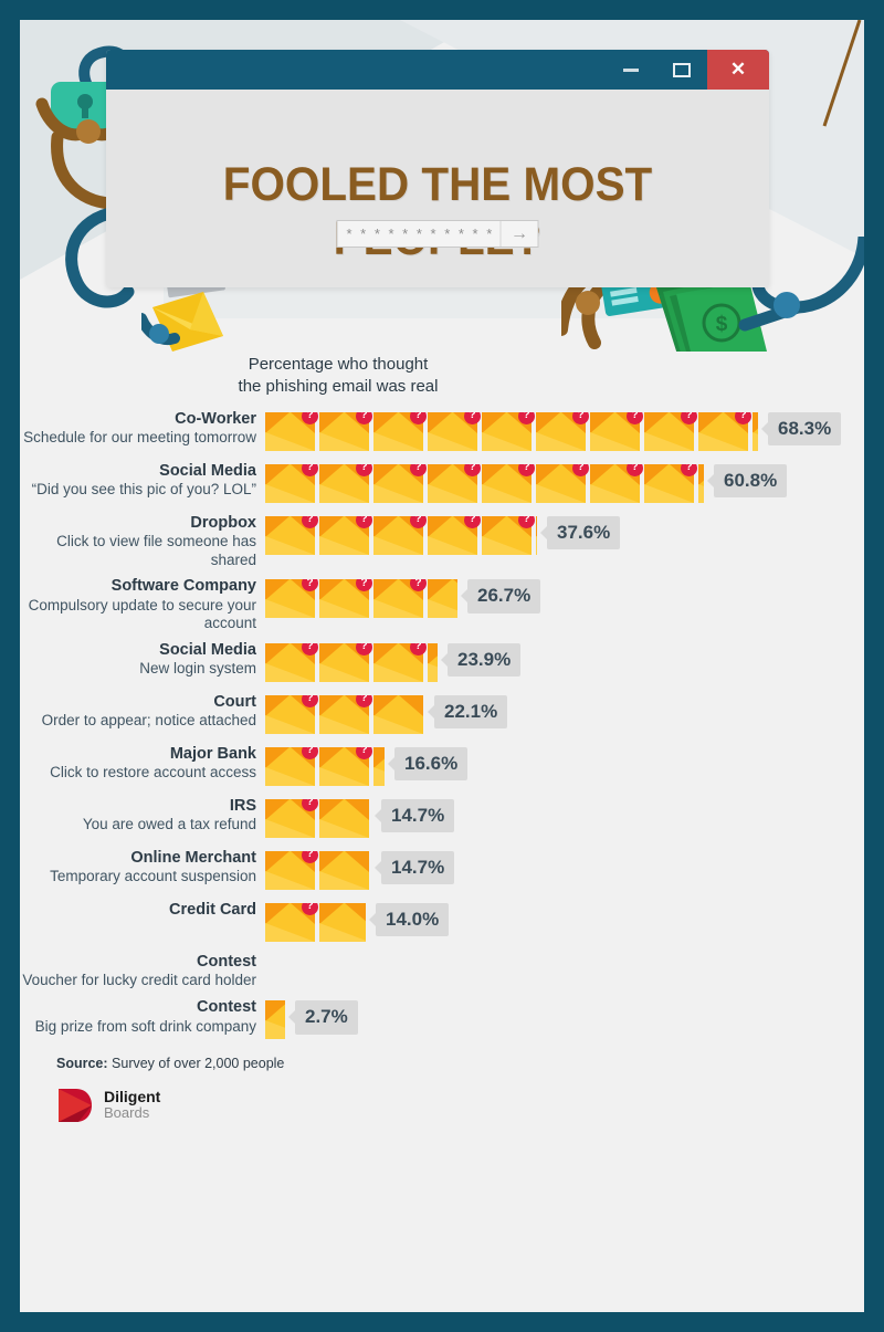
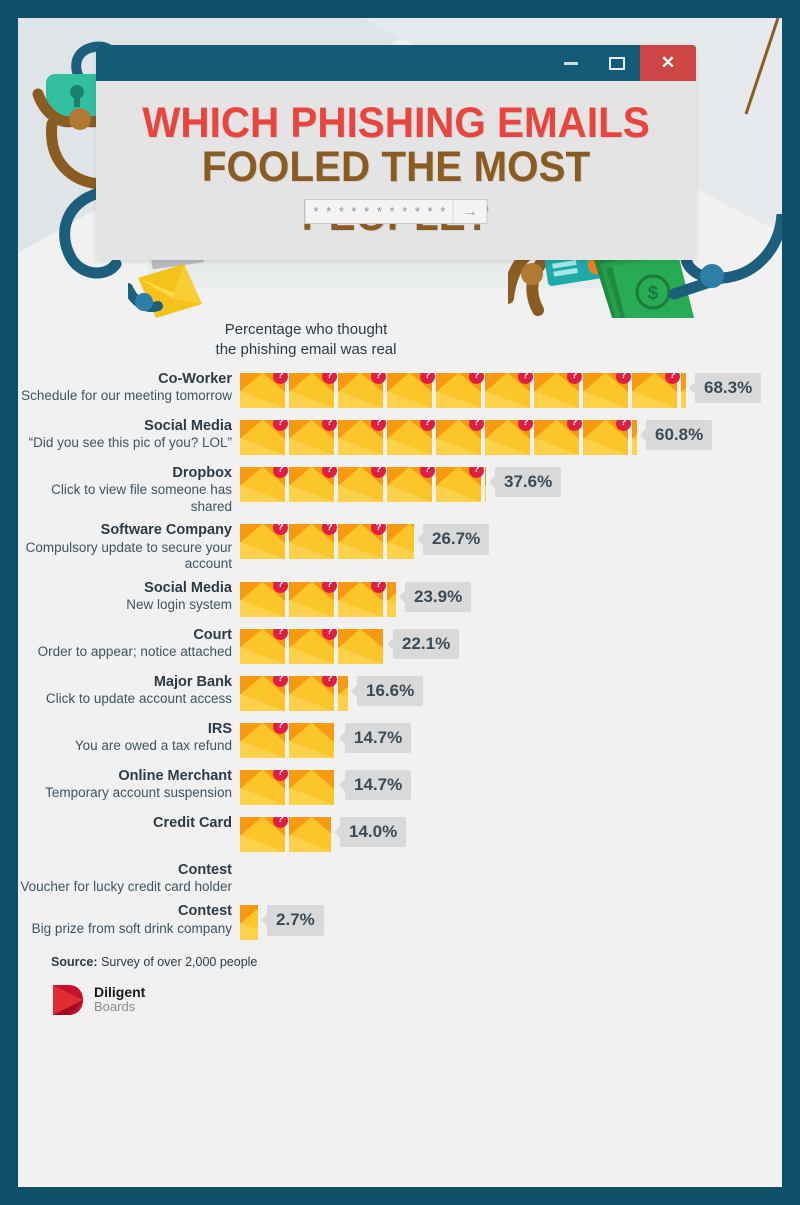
  $
  ✕
+ WHICH PHISHING EMAILS
  * * * * * * * * * * *
  →
  Percentage who thought
  the phishing email was real
  Co-Worker
  Schedule for our meeting tomorrow
  ?
  ?
  ?
  ?
  ?
  ?
  ?
  ?
  ?
  68.3%
  Social Media
  “Did you see this pic of you? LOL”
  ?
  ?
  ?
  ?
  ?
  ?
  ?
  ?
  60.8%
  Dropbox
  Click to view file someone has shared
  ?
  ?
  ?
  ?
  ?
  37.6%
  Software Company
  Compulsory update to secure your account
  ?
  ?
  ?
  26.7%
  Social Media
  New login system
  ?
  ?
  ?
  23.9%
  Court
  Order to appear; notice attached
  ?
  ?
  22.1%
  Major Bank
- Click to restore account access
+ Click to update account access
  ?
  ?
  16.6%
  IRS
  You are owed a tax refund
  ?
  14.7%
  Online Merchant
  Temporary account suspension
  ?
  14.7%
  Credit Card
  ?
  14.0%
  Contest
  Voucher for lucky credit card holder
  Contest
  Big prize from soft drink company
  2.7%
  Source: Survey of over 2,000 people
  Diligent
  Boards
